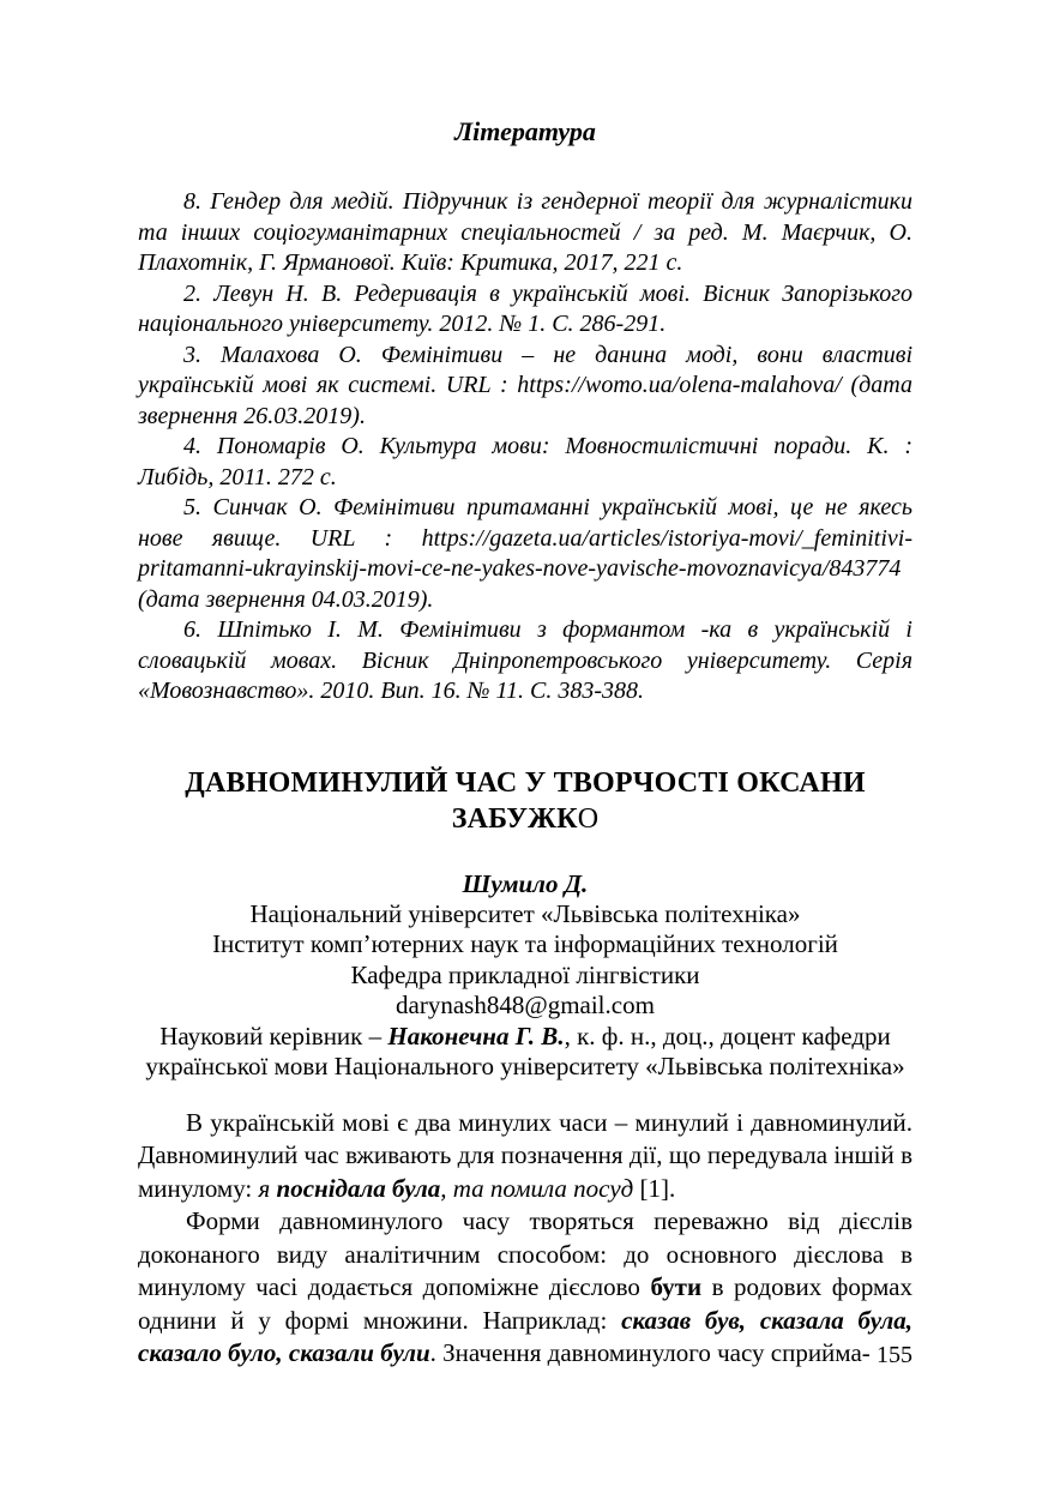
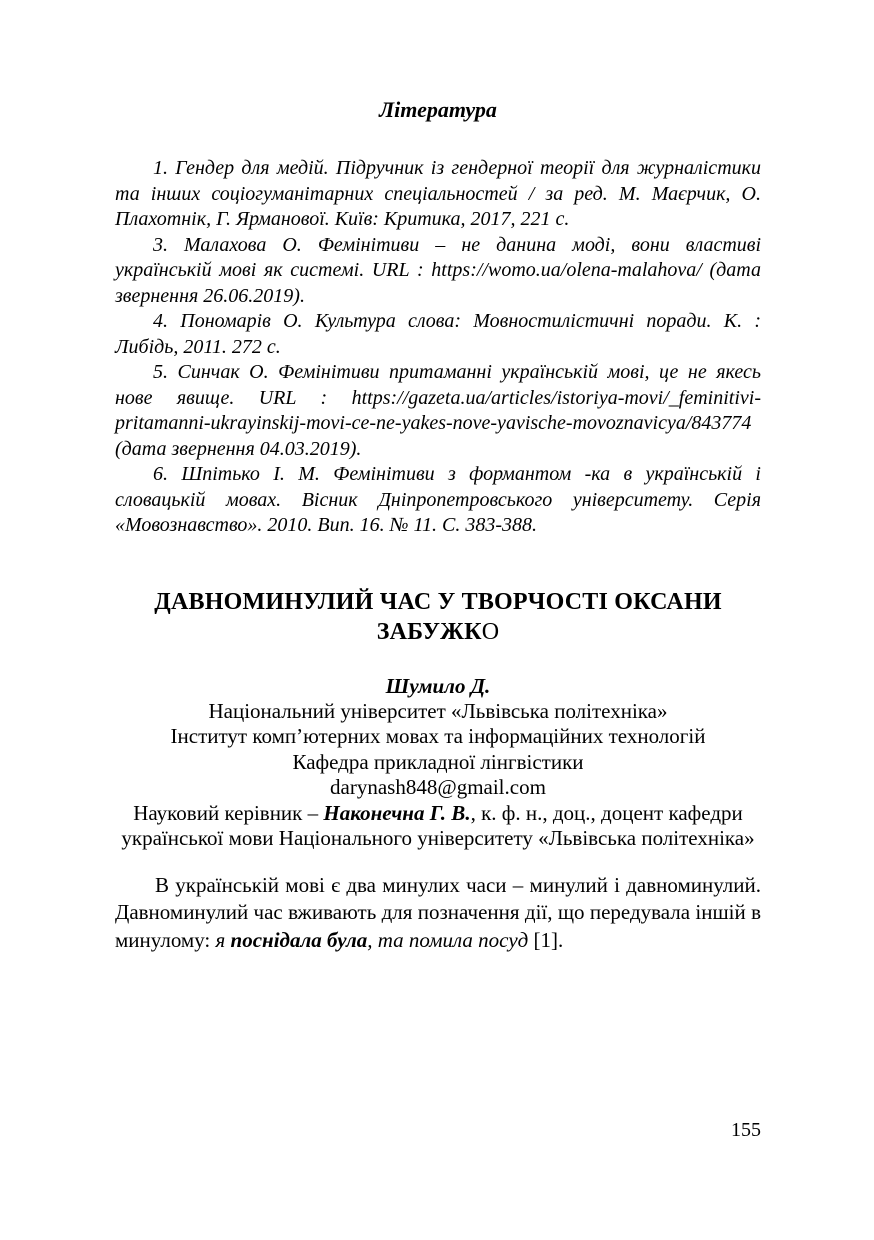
  Література
- 8. Гендер для медій. Підручник із гендерної теорії для журналістики та інших соціогуманітарних спеціальностей / за ред. М. Маєрчик, О. Плахотнік, Г. Ярманової. Київ: Критика, 2017, 221 с.
+ 1. Гендер для медій. Підручник із гендерної теорії для журналістики та інших соціогуманітарних спеціальностей / за ред. М. Маєрчик, О. Плахотнік, Г. Ярманової. Київ: Критика, 2017, 221 с.
- 2. Левун Н. В. Редеривація в українській мові. Вісник Запорізького національного університету. 2012. № 1. С. 286-291.
- 3. Малахова О. Фемінітиви – не данина моді, вони властиві українській мові як системі. URL : https://womo.ua/olena-malahova/ (дата звернення 26.03.2019).
+ 3. Малахова О. Фемінітиви – не данина моді, вони властиві українській мові як системі. URL : https://womo.ua/olena-malahova/ (дата звернення 26.06.2019).
- 4. Пономарів О. Культура мови: Мовностилістичні поради. К. : Либідь, 2011. 272 с.
+ 4. Пономарів О. Культура слова: Мовностилістичні поради. К. : Либідь, 2011. 272 с.
  5. Синчак О. Фемінітиви притаманні українській мові, це не якесь нове явище. URL : https://gazeta.ua/articles/istoriya-movi/_feminitivi-pritamanni-ukrayinskij-movi-ce-ne-yakes-nove-yavische-movoznavicya/843774 (дата звернення 04.03.2019).
  6. Шпітько І. М. Фемінітиви з формантом -ка в українській і словацькій мовах. Вісник Дніпропетровського університету. Серія «Мовознавство». 2010. Вип. 16. № 11. С. 383-388.
  ДАВНОМИНУЛИЙ ЧАС У ТВОРЧОСТІ ОКСАНИ ЗАБУЖКО
  Шумило Д.
  Національний університет «Львівська політехніка»
- Інститут комп’ютерних наук та інформаційних технологій
+ Інститут комп’ютерних мовах та інформаційних технологій
  Кафедра прикладної лінгвістики
  darynash848@gmail.com
  Науковий керівник – Наконечна Г. В., к. ф. н., доц., доцент кафедри української мови Національного університету «Львівська політехніка»
  В українській мові є два минулих часи – минулий і давноминулий. Давноминулий час вживають для позначення дії, що передувала іншій в минулому: я поснідала була, та помила посуд [1].
- Форми давноминулого часу творяться переважно від дієслів доконаного виду аналітичним способом: до основного дієслова в минулому часі додається допоміжне дієслово бути в родових формах однини й у формі множини. Наприклад: сказав був, сказала була, сказало було, сказали були. Значення давноминулого часу сприйма-
  155
